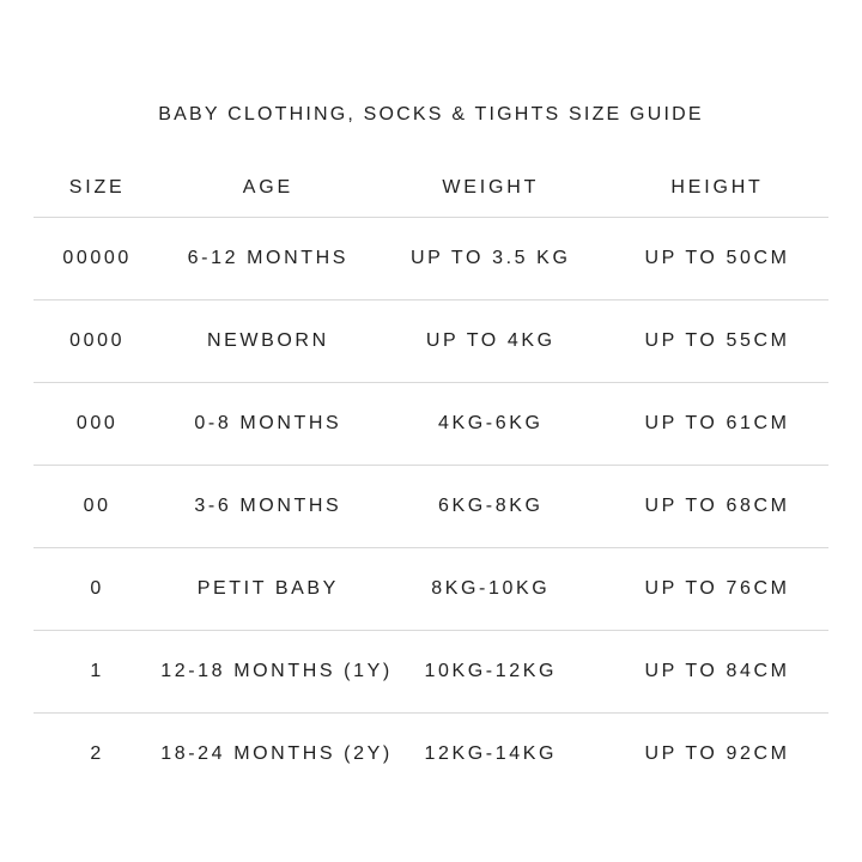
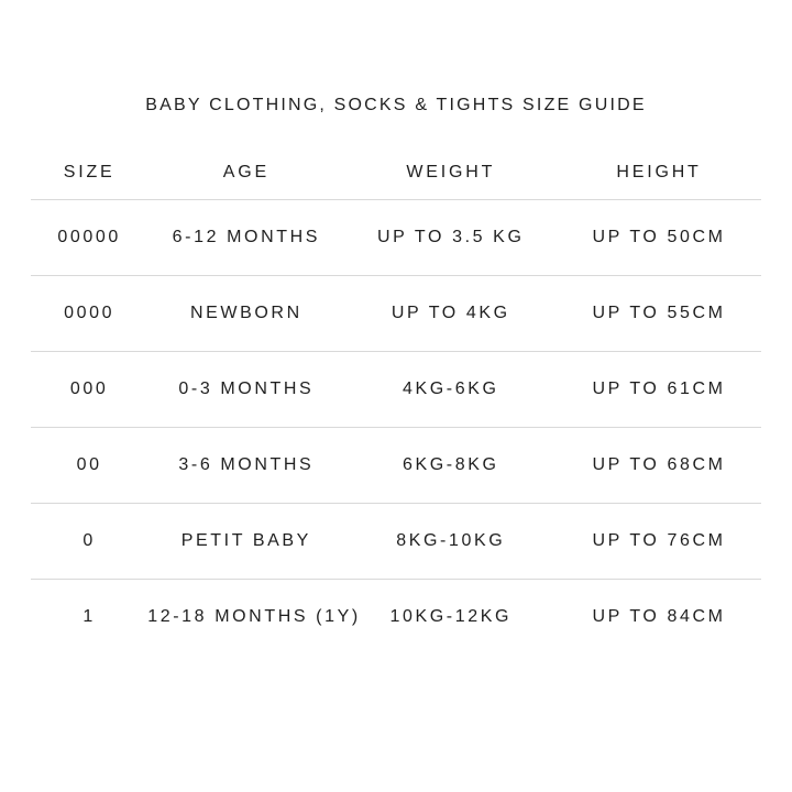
  BABY CLOTHING, SOCKS & TIGHTS SIZE GUIDE
  SIZE	AGE	WEIGHT	HEIGHT
  00000	6-12 MONTHS	UP TO 3.5 KG	UP TO 50CM
  0000	NEWBORN	UP TO 4KG	UP TO 55CM
- 000	0-8 MONTHS	4KG-6KG	UP TO 61CM
+ 000	0-3 MONTHS	4KG-6KG	UP TO 61CM
  00	3-6 MONTHS	6KG-8KG	UP TO 68CM
  0	PETIT BABY	8KG-10KG	UP TO 76CM
  1	12-18 MONTHS (1Y)	10KG-12KG	UP TO 84CM
- 2	18-24 MONTHS (2Y)	12KG-14KG	UP TO 92CM
